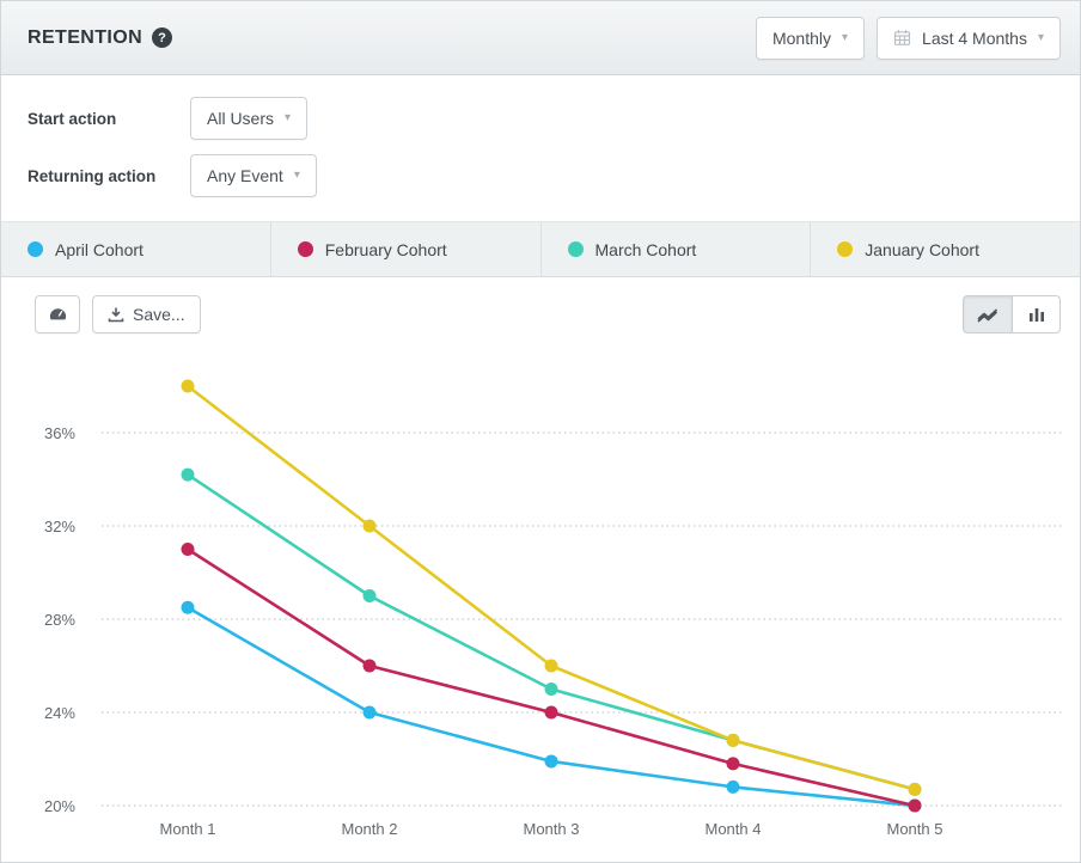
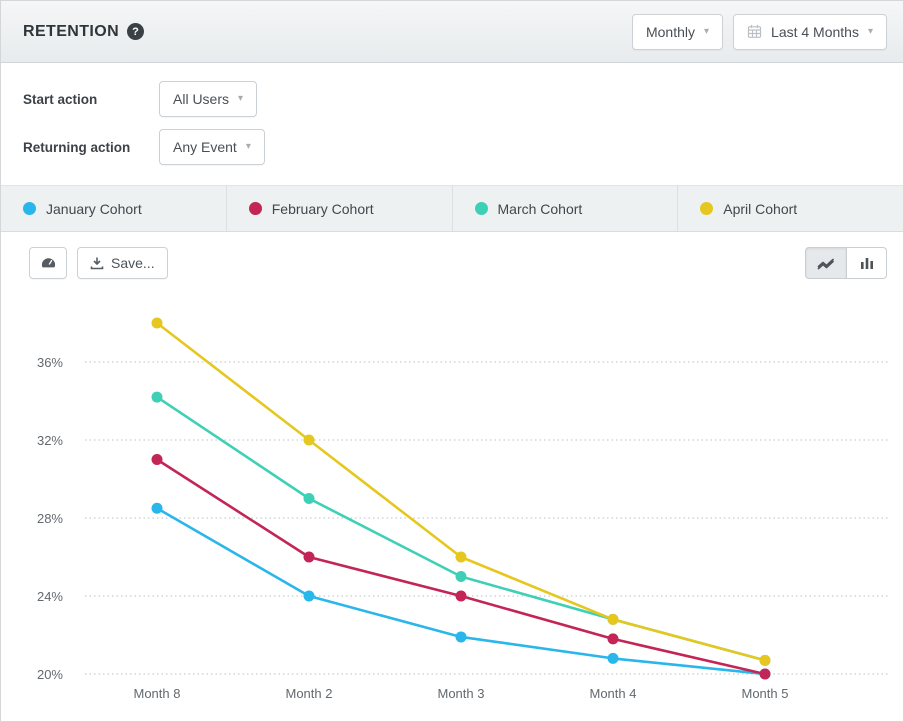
  RETENTION
  ?
  Monthly
  ▾
  Last 4 Months
  ▾
  Start action
  All Users
  ▾
  Returning action
  Any Event
  ▾
- April Cohort
+ January Cohort
  February Cohort
  March Cohort
- January Cohort
+ April Cohort
  Save...
  20%
  24%
  28%
  32%
  36%
- Month 1
+ Month 8
  Month 2
  Month 3
  Month 4
  Month 5
